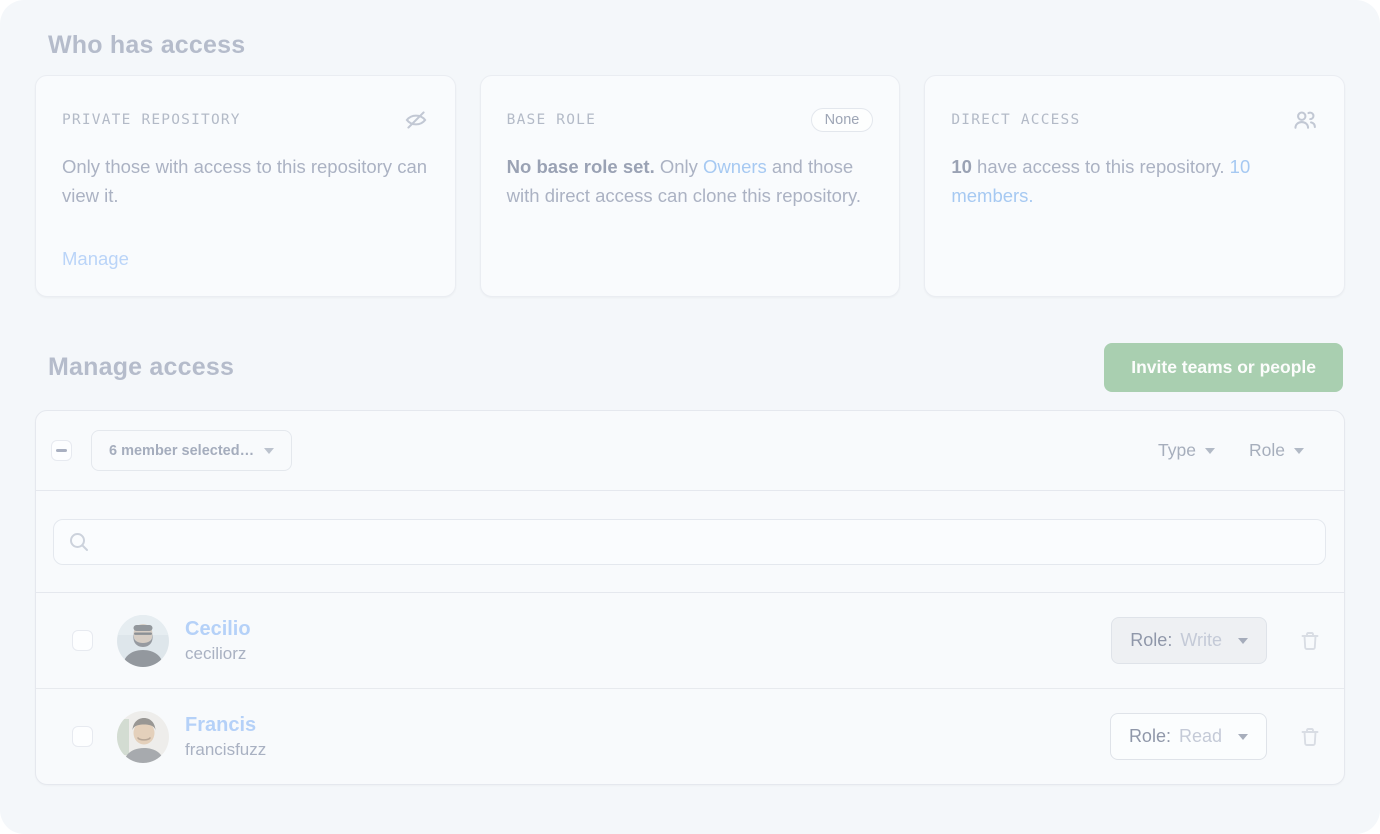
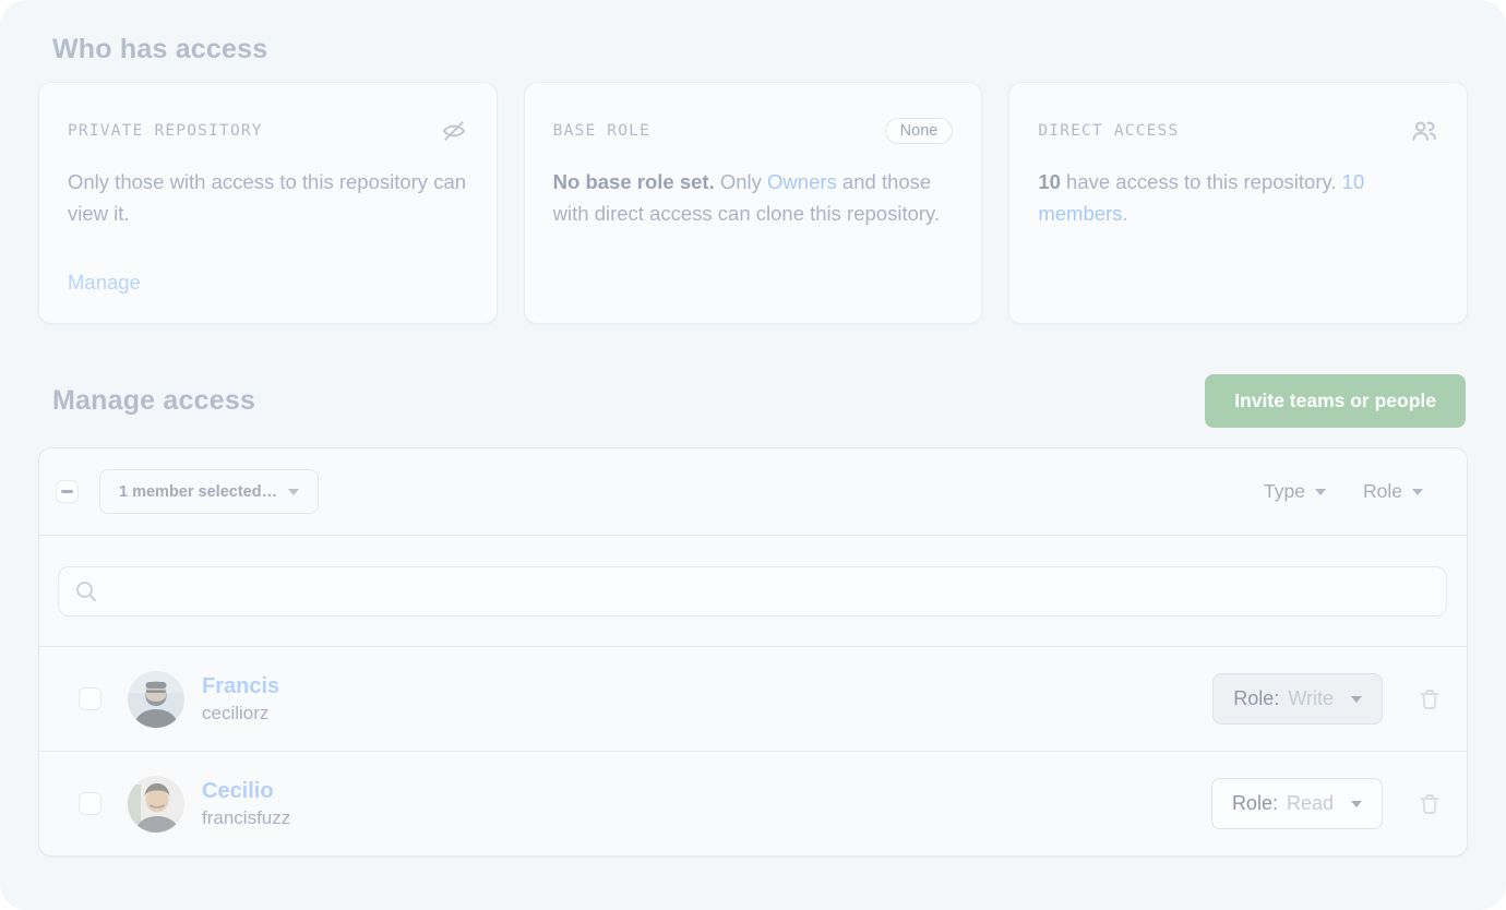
  Who has access
  PRIVATE REPOSITORY
  Only those with access to this repository can view it.
  Manage
  BASE ROLE
  None
  No base role set. Only Owners and those with direct access can clone this repository.
  DIRECT ACCESS
  10 have access to this repository. 10 members.
  Manage access
  Invite teams or people
- 6 member selected…
+ 1 member selected…
  Type
  Role
- Cecilio
+ Francis
  ceciliorz
  Role:
  Write
- Francis
+ Cecilio
  francisfuzz
  Role:
  Read
